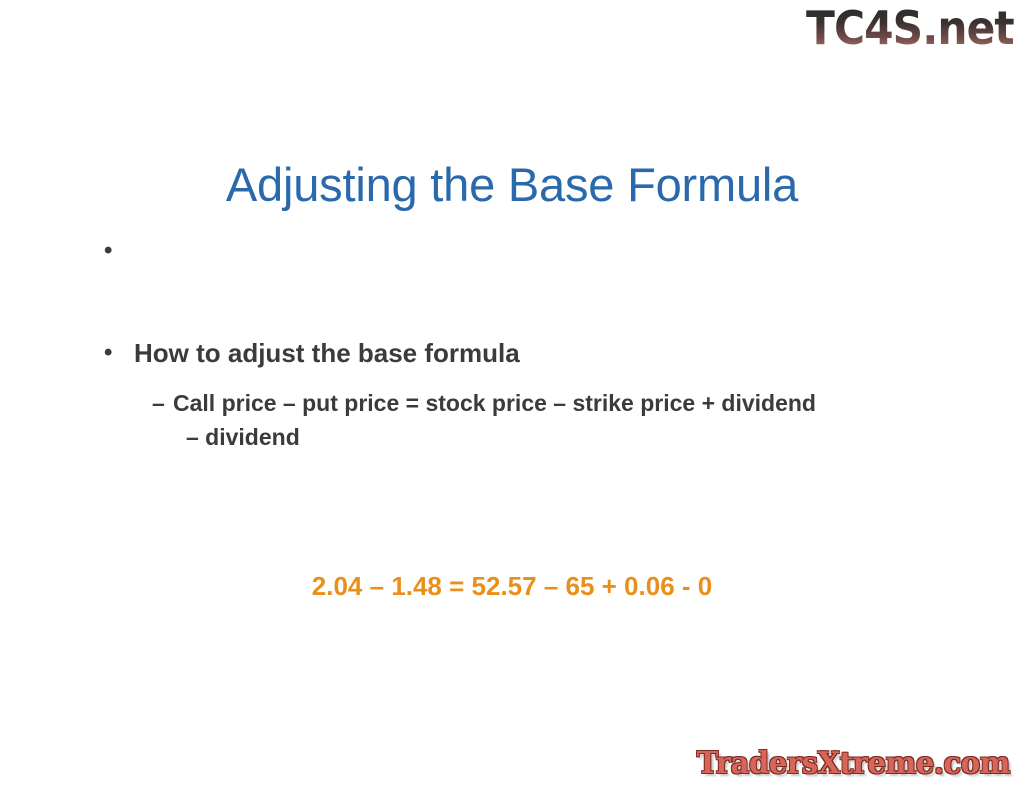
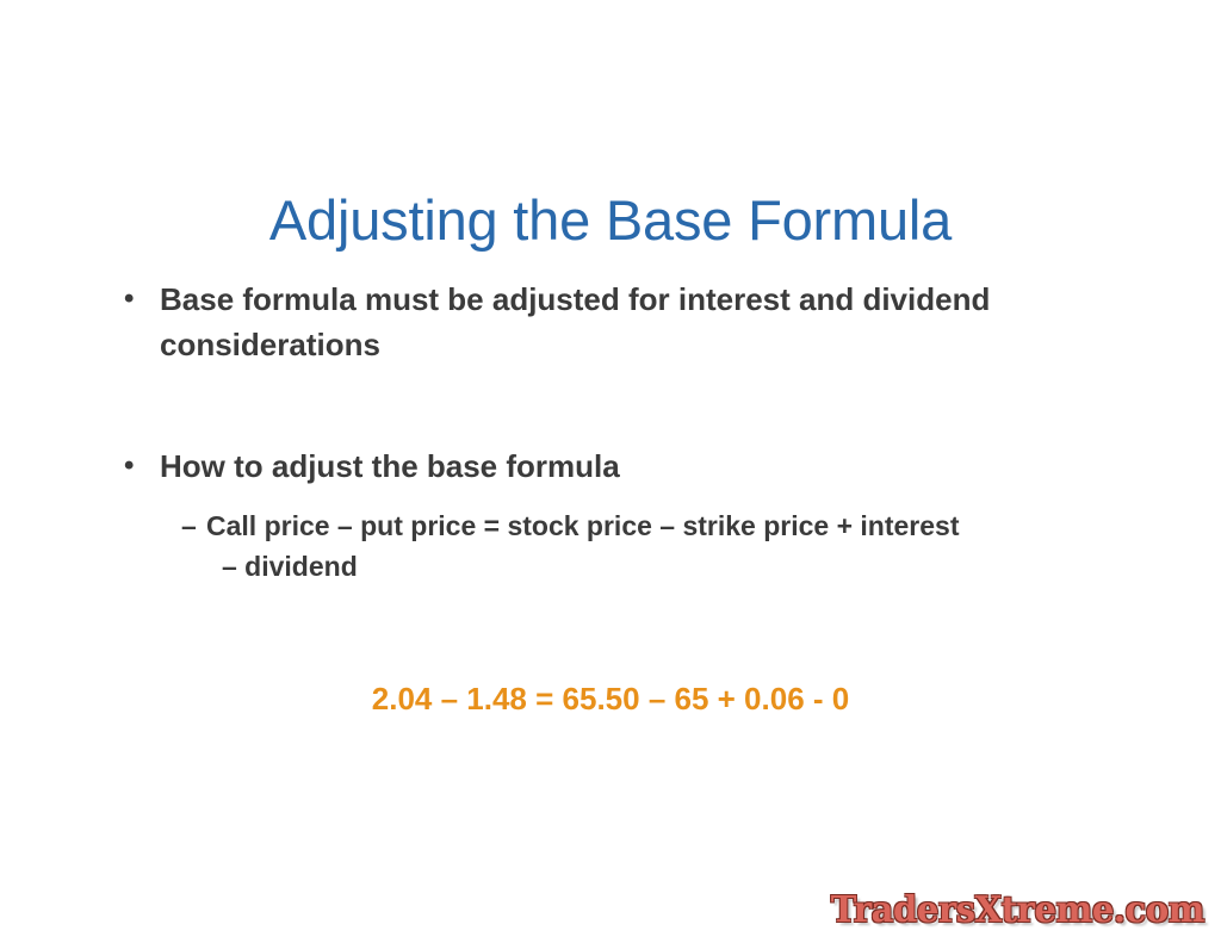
- TC4S.net
  Adjusting the Base Formula
  •
+ Base formula must be adjusted for interest and dividend considerations
  •
  How to adjust the base formula
  –
- Call price – put price = stock price – strike price + dividend
+ Call price – put price = stock price – strike price + interest
  – dividend
- 2.04 – 1.48 = 52.57 – 65 + 0.06 - 0
+ 2.04 – 1.48 = 65.50 – 65 + 0.06 - 0
  TradersXtreme.com
